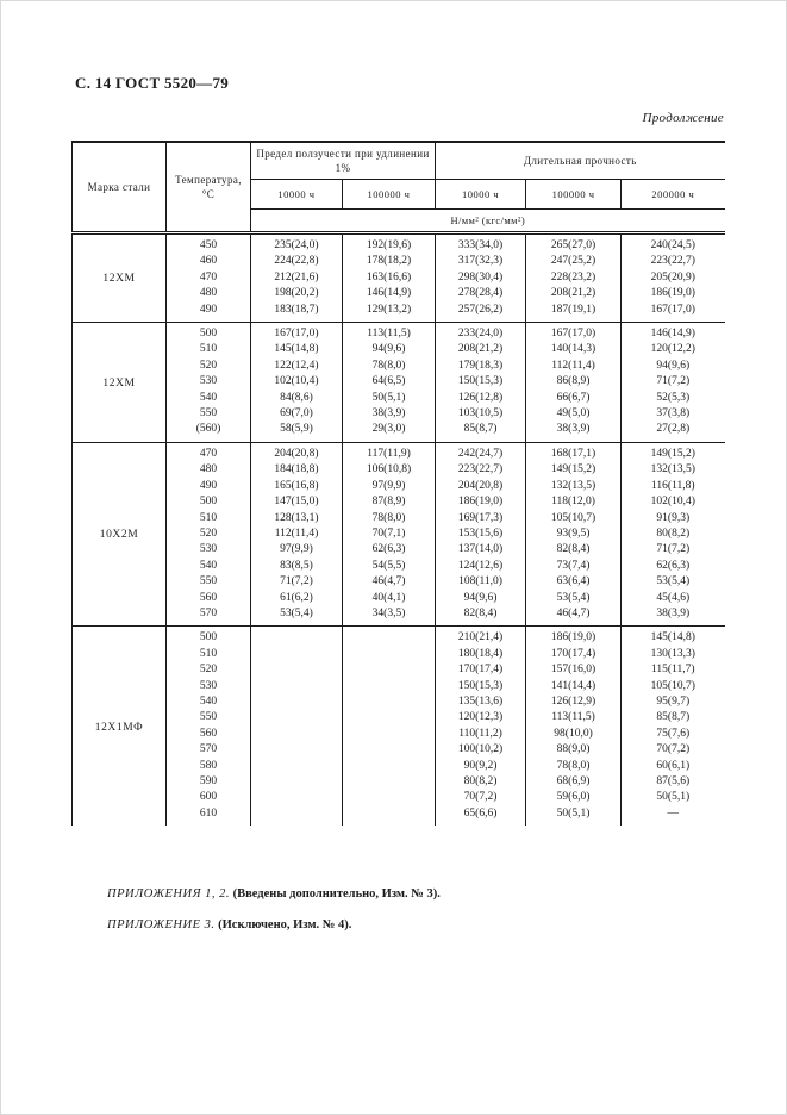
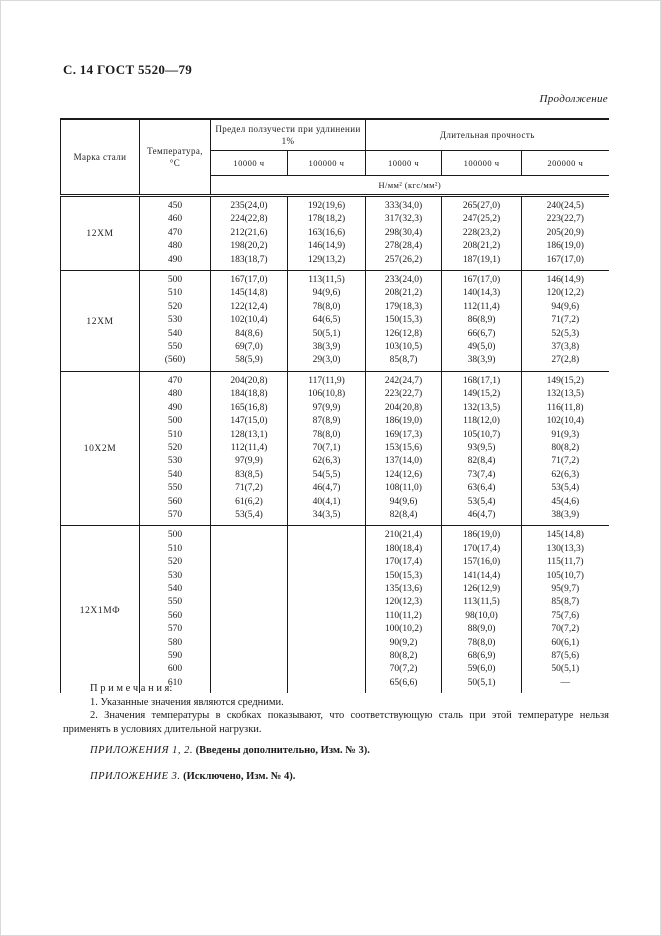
  С. 14 ГОСТ 5520—79
  Продолжение
  Марка стали	Температура, °С	Предел ползучести при удлинении 1%	Длительная прочность
  10000 ч	100000 ч	10000 ч	100000 ч	200000 ч
  Н/мм² (кгс/мм²)
  12ХМ	450	235(24,0)	192(19,6)	333(34,0)	265(27,0)	240(24,5)
  460	224(22,8)	178(18,2)	317(32,3)	247(25,2)	223(22,7)
  470	212(21,6)	163(16,6)	298(30,4)	228(23,2)	205(20,9)
  480	198(20,2)	146(14,9)	278(28,4)	208(21,2)	186(19,0)
  490	183(18,7)	129(13,2)	257(26,2)	187(19,1)	167(17,0)
  12ХМ	500	167(17,0)	113(11,5)	233(24,0)	167(17,0)	146(14,9)
  510	145(14,8)	94(9,6)	208(21,2)	140(14,3)	120(12,2)
  520	122(12,4)	78(8,0)	179(18,3)	112(11,4)	94(9,6)
  530	102(10,4)	64(6,5)	150(15,3)	86(8,9)	71(7,2)
  540	84(8,6)	50(5,1)	126(12,8)	66(6,7)	52(5,3)
  550	69(7,0)	38(3,9)	103(10,5)	49(5,0)	37(3,8)
  (560)	58(5,9)	29(3,0)	85(8,7)	38(3,9)	27(2,8)
  10Х2М	470	204(20,8)	117(11,9)	242(24,7)	168(17,1)	149(15,2)
  480	184(18,8)	106(10,8)	223(22,7)	149(15,2)	132(13,5)
  490	165(16,8)	97(9,9)	204(20,8)	132(13,5)	116(11,8)
  500	147(15,0)	87(8,9)	186(19,0)	118(12,0)	102(10,4)
  510	128(13,1)	78(8,0)	169(17,3)	105(10,7)	91(9,3)
  520	112(11,4)	70(7,1)	153(15,6)	93(9,5)	80(8,2)
  530	97(9,9)	62(6,3)	137(14,0)	82(8,4)	71(7,2)
  540	83(8,5)	54(5,5)	124(12,6)	73(7,4)	62(6,3)
  550	71(7,2)	46(4,7)	108(11,0)	63(6,4)	53(5,4)
  560	61(6,2)	40(4,1)	94(9,6)	53(5,4)	45(4,6)
  570	53(5,4)	34(3,5)	82(8,4)	46(4,7)	38(3,9)
  12Х1МФ	500			210(21,4)	186(19,0)	145(14,8)
  510			180(18,4)	170(17,4)	130(13,3)
  520			170(17,4)	157(16,0)	115(11,7)
  530			150(15,3)	141(14,4)	105(10,7)
  540			135(13,6)	126(12,9)	95(9,7)
  550			120(12,3)	113(11,5)	85(8,7)
  560			110(11,2)	98(10,0)	75(7,6)
  570			100(10,2)	88(9,0)	70(7,2)
  580			90(9,2)	78(8,0)	60(6,1)
  590			80(8,2)	68(6,9)	87(5,6)
  600			70(7,2)	59(6,0)	50(5,1)
  610			65(6,6)	50(5,1)	—
+ П р и м е ч а н и я:
+ 1. Указанные значения являются средними.
+ 2. Значения температуры в скобках показывают, что соответствующую сталь при этой температуре нельзя применять в условиях длительной нагрузки.
  ПРИЛОЖЕНИЯ 1, 2. (Введены дополнительно, Изм. № 3).
  ПРИЛОЖЕНИЕ 3. (Исключено, Изм. № 4).
